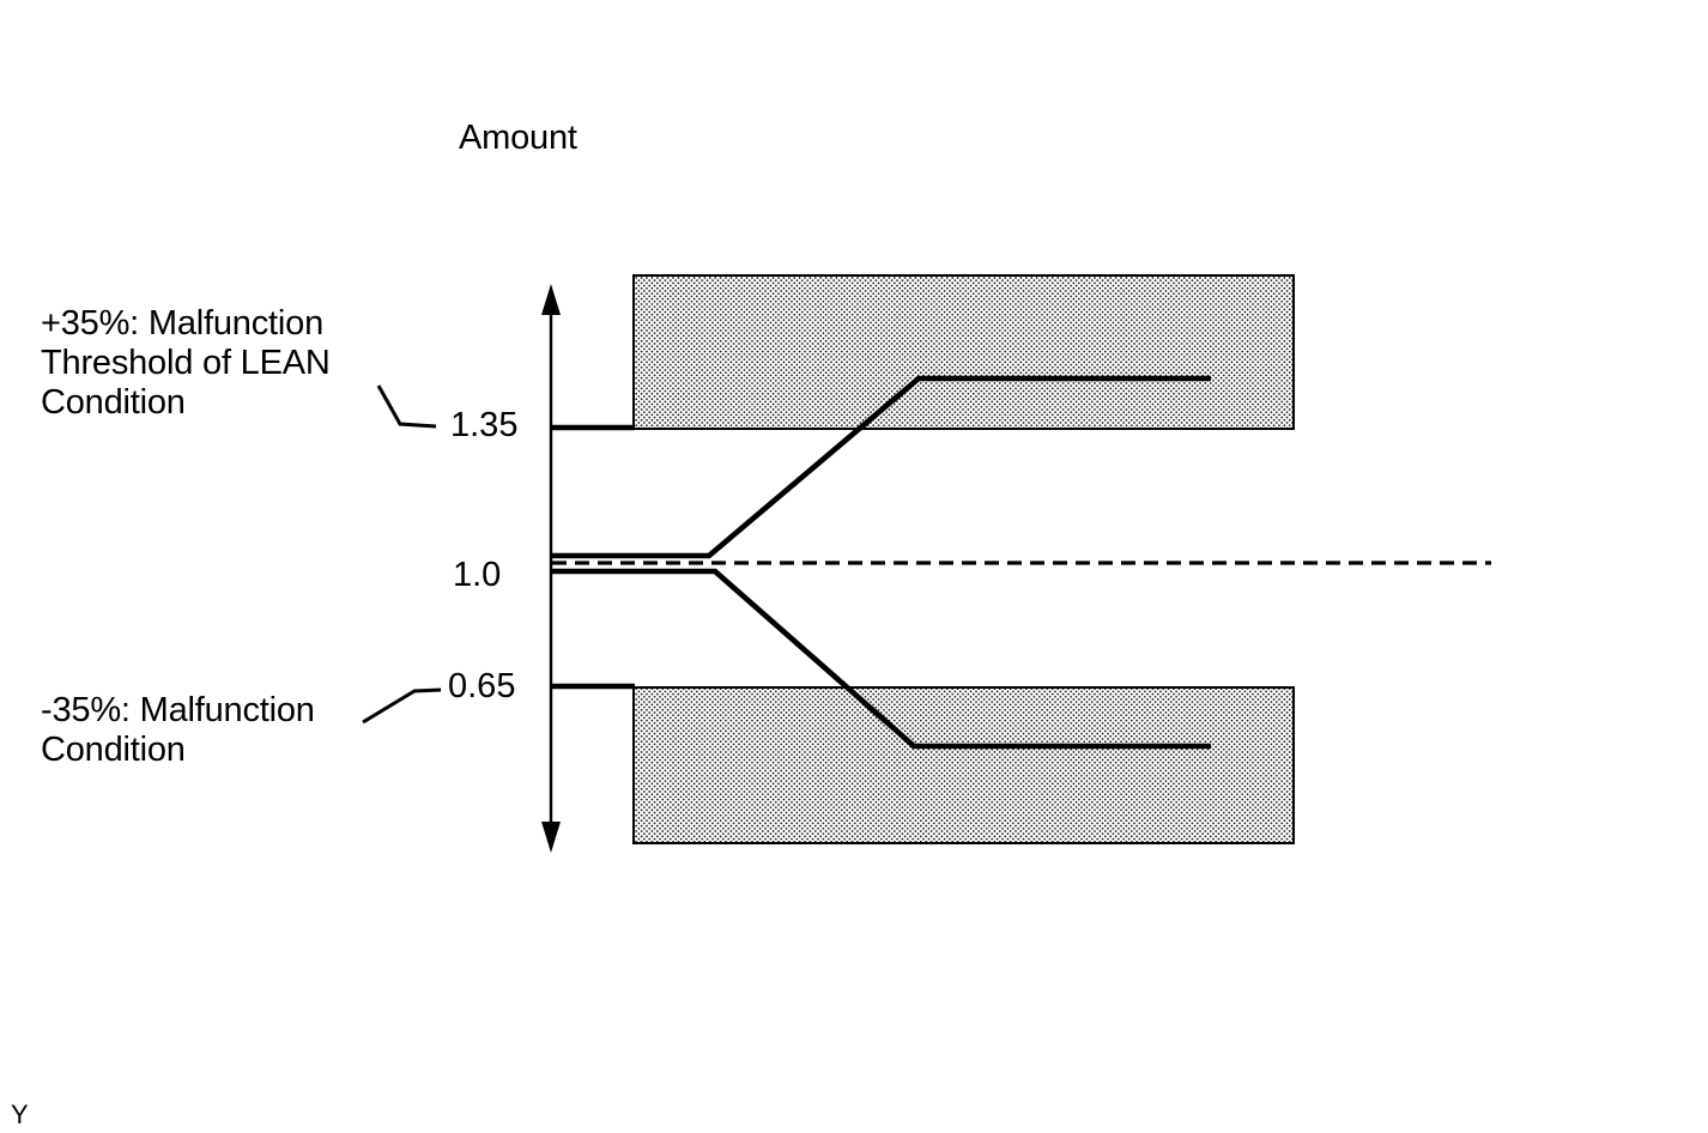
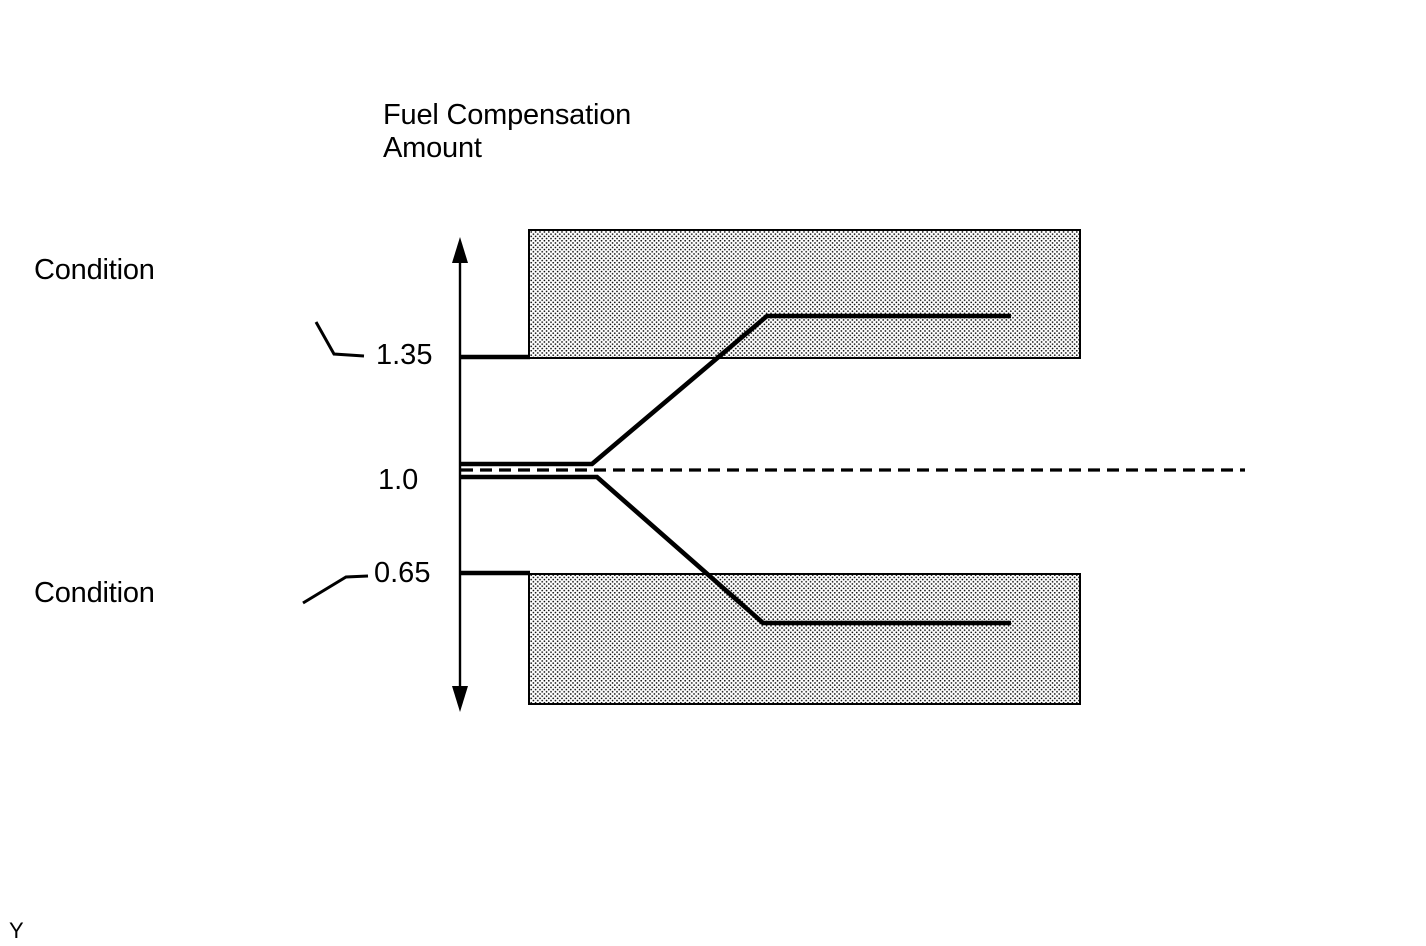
+ Fuel Compensation
  Amount
- +35%: Malfunction
- Threshold of LEAN
  Condition
- -35%: Malfunction
  Condition
  1.35
  1.0
  0.65
  Y
